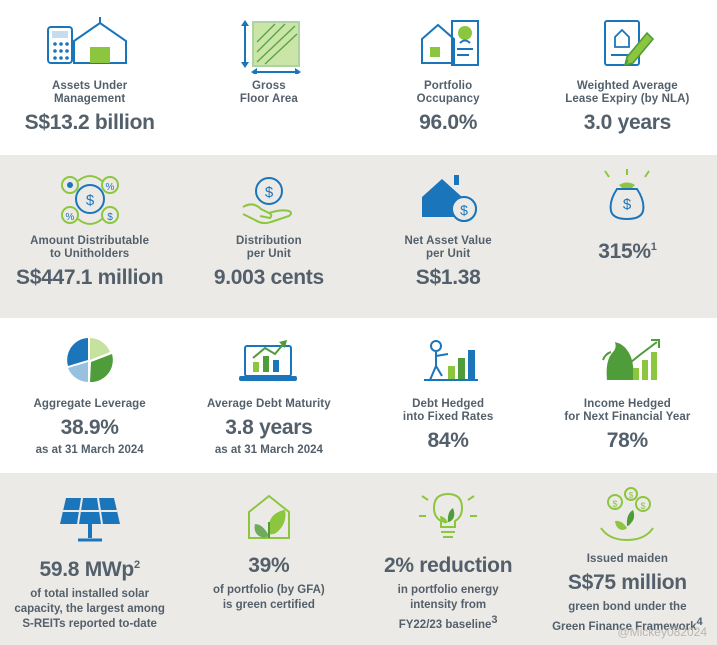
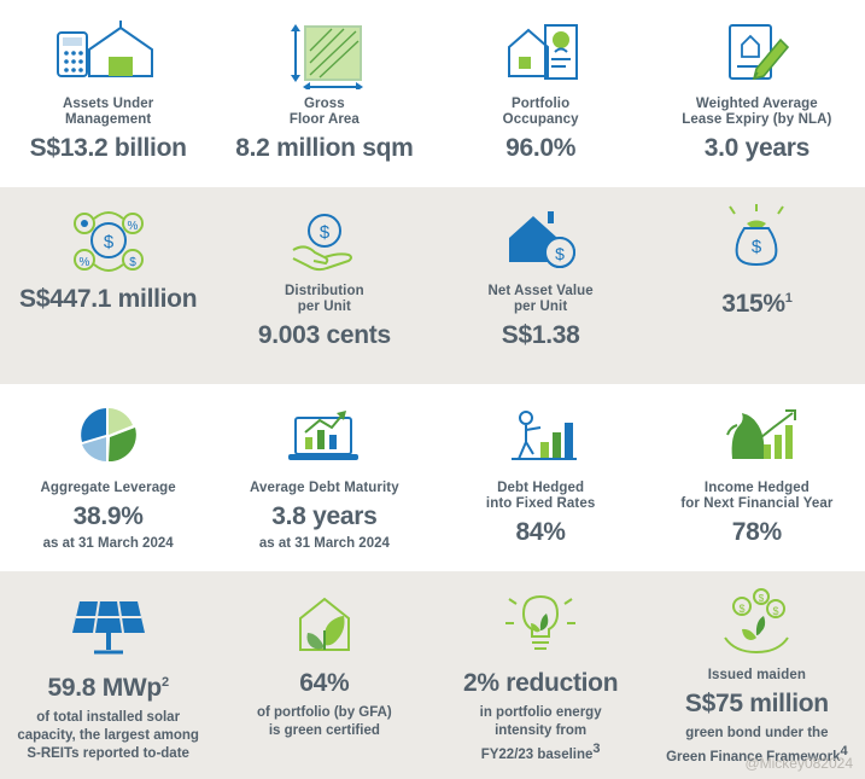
  Assets Under
  Management
  S$13.2 billion
  Gross
  Floor Area
+ 8.2 million sqm
  Portfolio
  Occupancy
  96.0%
  Weighted Average
  Lease Expiry (by NLA)
  3.0 years
  $
  %
  %
  $
- Amount Distributable
- to Unitholders
  S$447.1 million
  $
  Distribution
  per Unit
  9.003 cents
  $
  Net Asset Value
  per Unit
  S$1.38
  $
  315%1
  Aggregate Leverage
  38.9%
  as at 31 March 2024
  Average Debt Maturity
  3.8 years
  as at 31 March 2024
  Debt Hedged
  into Fixed Rates
  84%
  Income Hedged
  for Next Financial Year
  78%
  59.8 MWp2
  of total installed solar
  capacity, the largest among
  S-REITs reported to-date
- 39%
+ 64%
  of portfolio (by GFA)
  is green certified
  2% reduction
  in portfolio energy
  intensity from
  FY22/23 baseline3
  $
  $
  $
  Issued maiden
  S$75 million
  green bond under the
  Green Finance Framework4
  @Mickey082024
